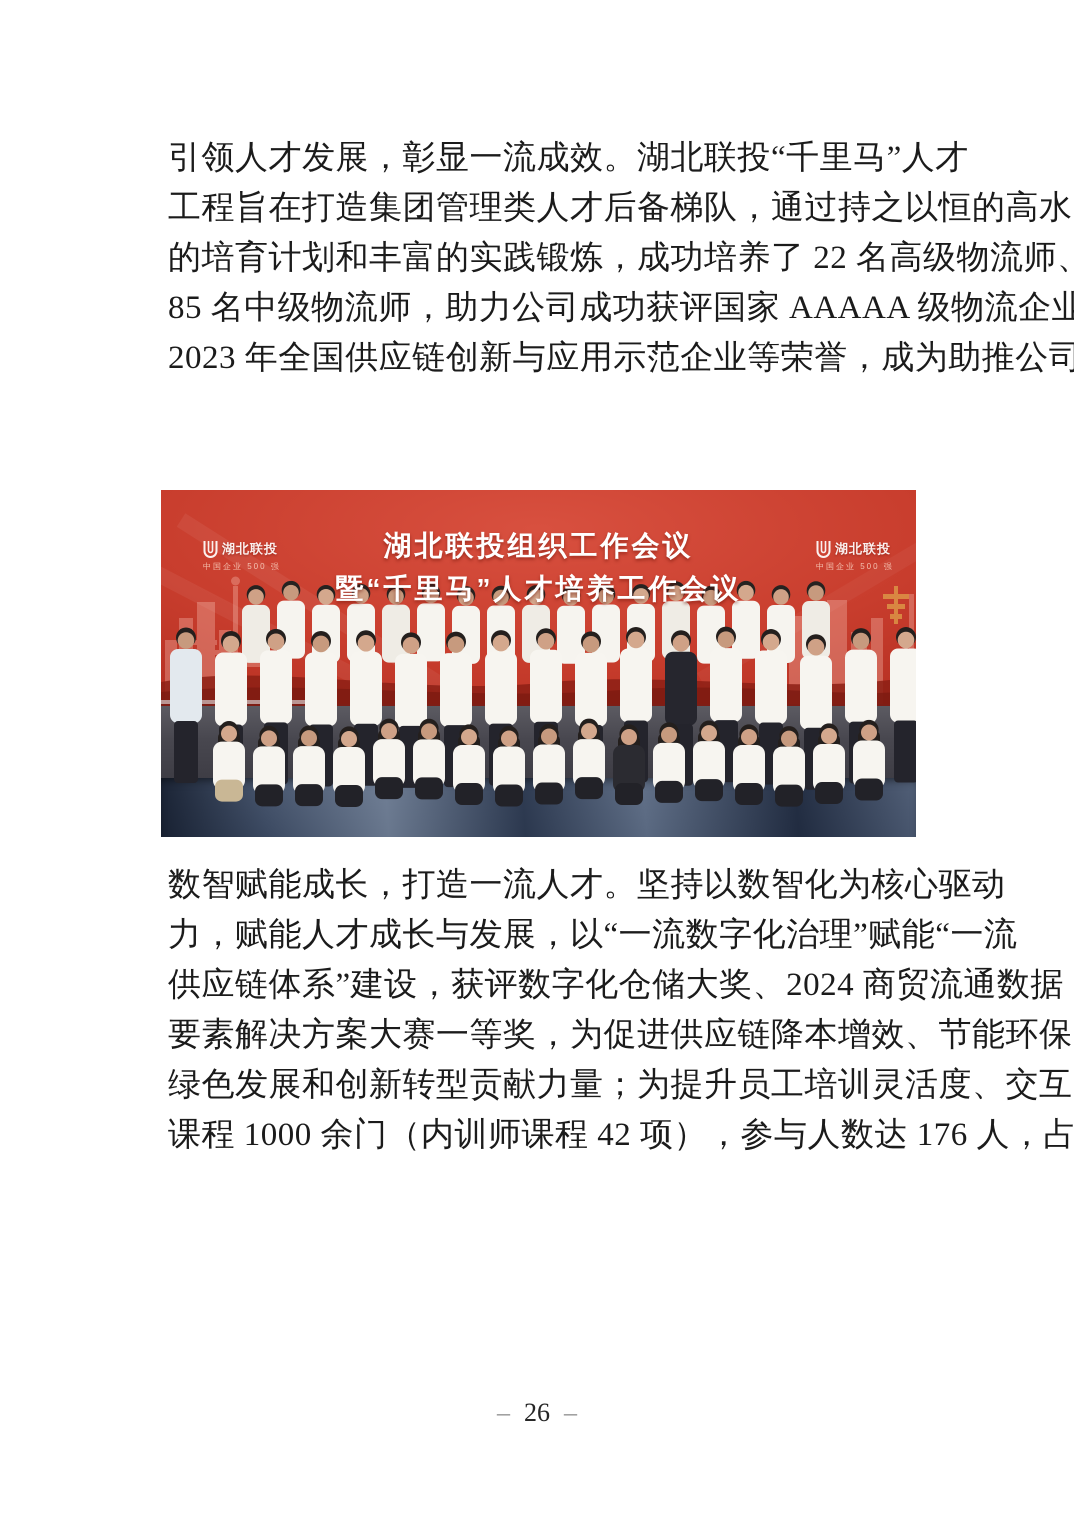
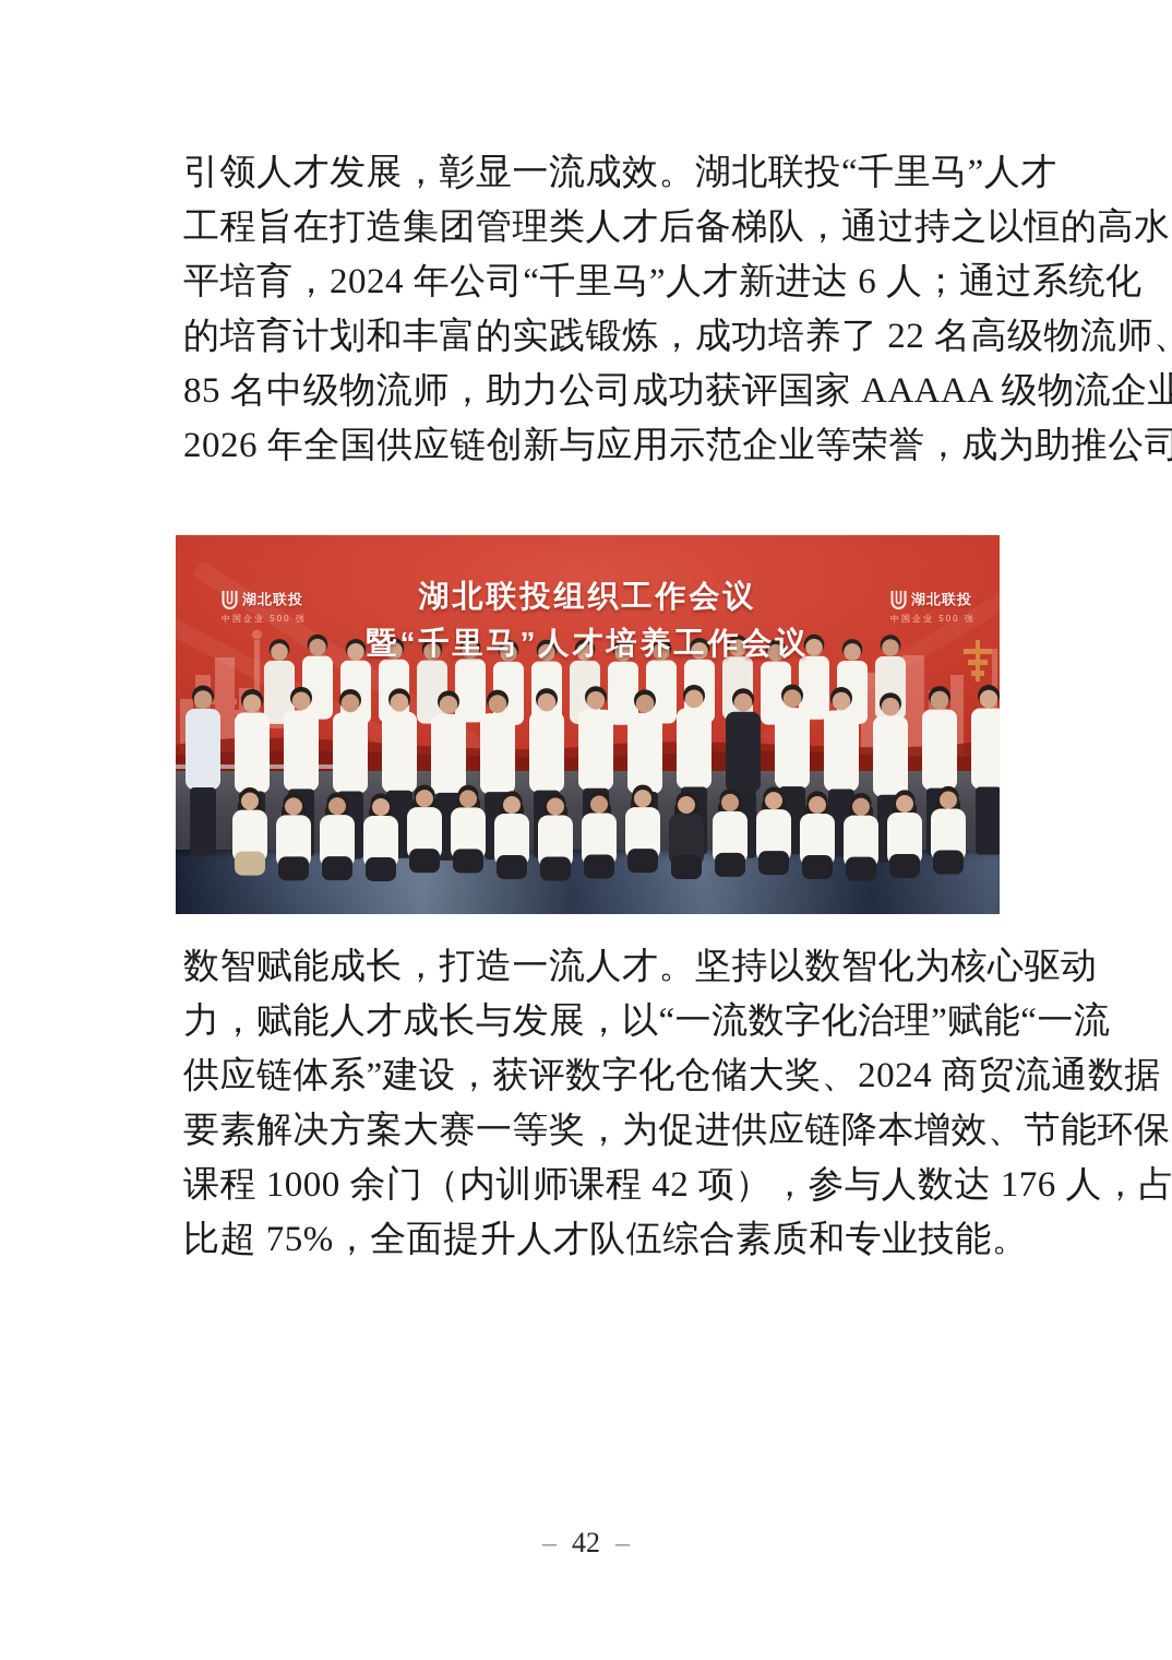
  引领人才发展，彰显一流成效。湖北联投“千里马”人才
  工程旨在打造集团管理类人才后备梯队，通过持之以恒的高水
+ 平培育，2024 年公司“千里马”人才新进达 6 人；通过系统化
  的培育计划和丰富的实践锻炼，成功培养了 22 名高级物流师
  85 名中级物流师，助力公司成功获评国家 AAAAA 级物流企业
- 2023 年全国供应链创新与应用示范企业等荣誉，成为助推公司
+ 2026 年全国供应链创新与应用示范企业等荣誉，成为助推公司
  湖北联投组织工作会议
  暨“千里马”人才培养工作会议
  湖北联投
  中国企业 500 强
  湖北联投
  中国企业 500 强
  数智赋能成长，打造一流人才。坚持以数智化为核心驱动
  力，赋能人才成长与发展，以“一流数字化治理”赋能“一流
  供应链体系”建设，获评数字化仓储大奖、2024 商贸流通数据
  要素解决方案大赛一等奖，为促进供应链降本增效、节能环保
- 绿色发展和创新转型贡献力量；为提升员工培训灵活度、交互
  课程 1000 余门（内训师课程 42 项），参与人数达 176 人，占
+ 比超 75%，全面提升人才队伍综合素质和专业技能。
- – 26 –
+ – 42 –
